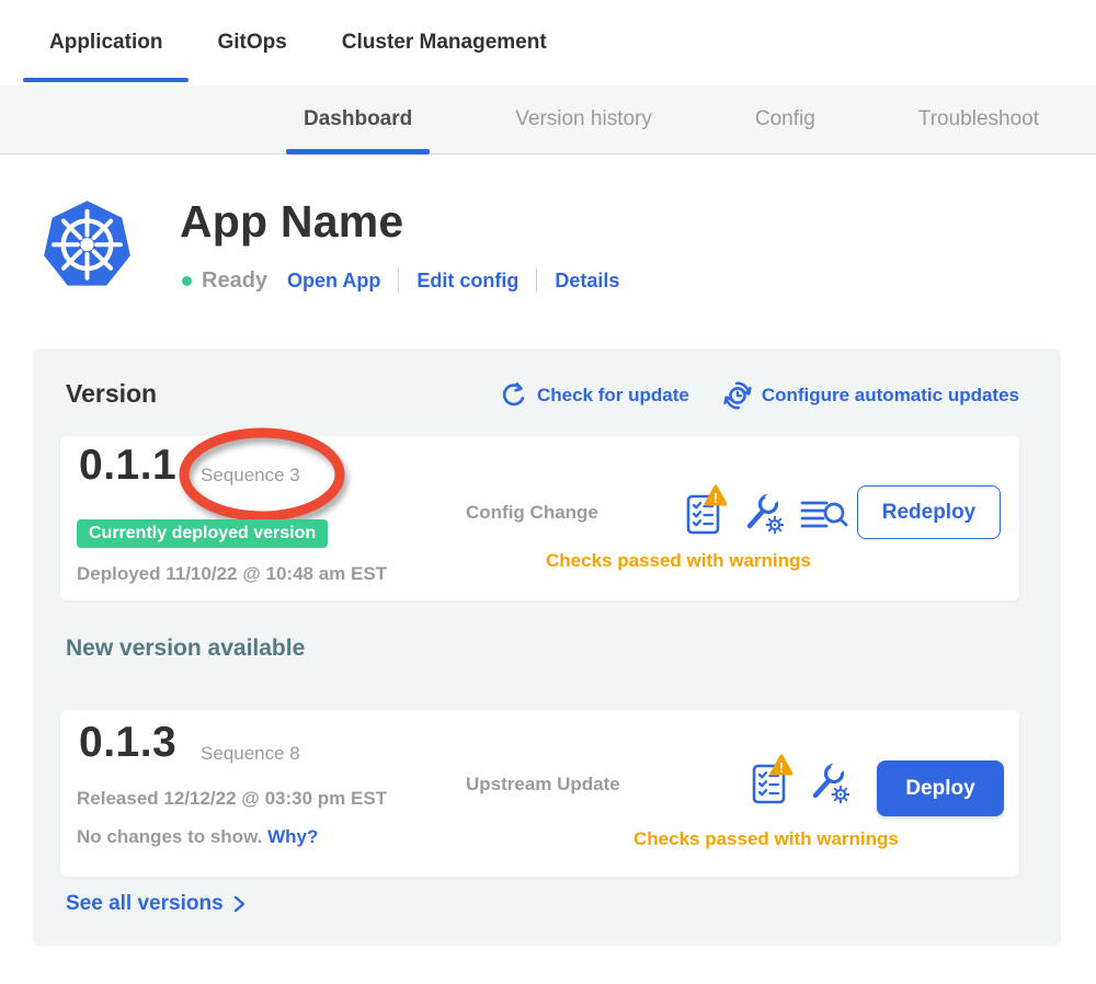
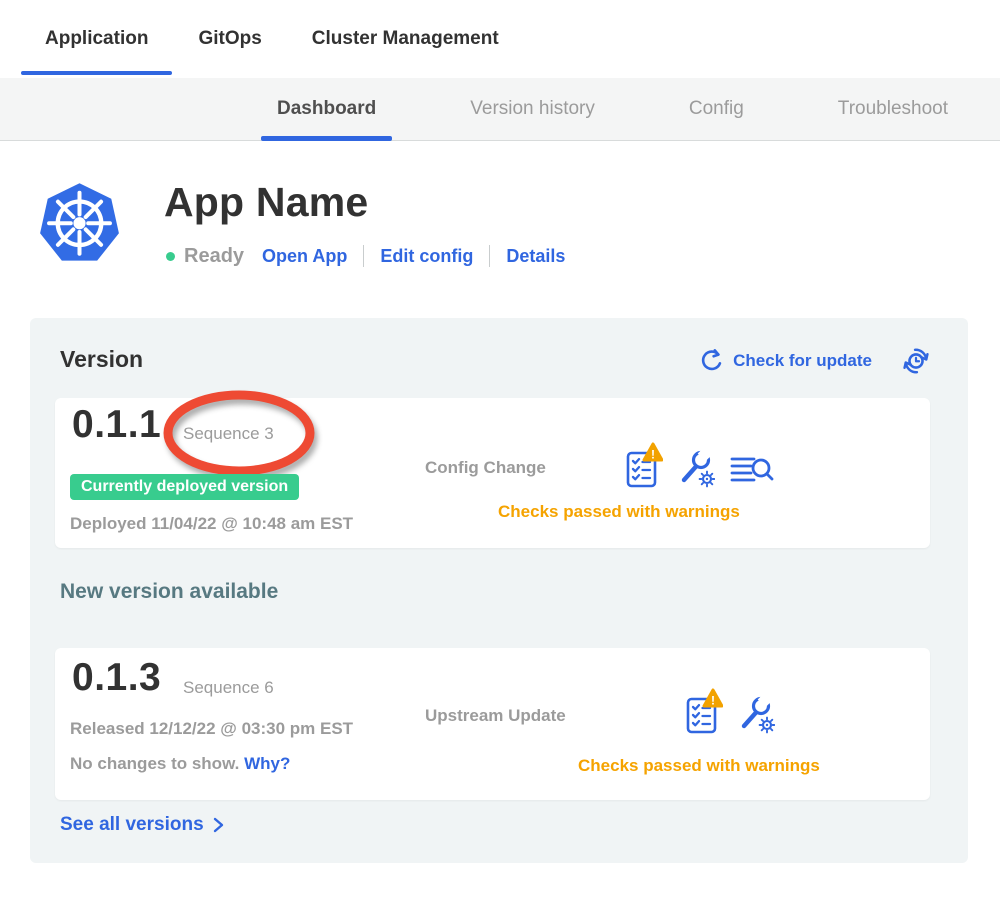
  Application
  GitOps
  Cluster Management
  Dashboard
  Version history
  Config
  Troubleshoot
  App Name
  Ready
  Open App
  Edit config
  Details
  Version
  Check for update
- Configure automatic updates
  0.1.1
  Sequence 3
  Currently deployed version
- Deployed 11/10/22 @ 10:48 am EST
+ Deployed 11/04/22 @ 10:48 am EST
  Config Change
  !
- Redeploy
  Checks passed with warnings
  New version available
  0.1.3
- Sequence 8
+ Sequence 6
  Released 12/12/22 @ 03:30 pm EST
  No changes to show. Why?
  Upstream Update
  !
- Deploy
  Checks passed with warnings
  See all versions
